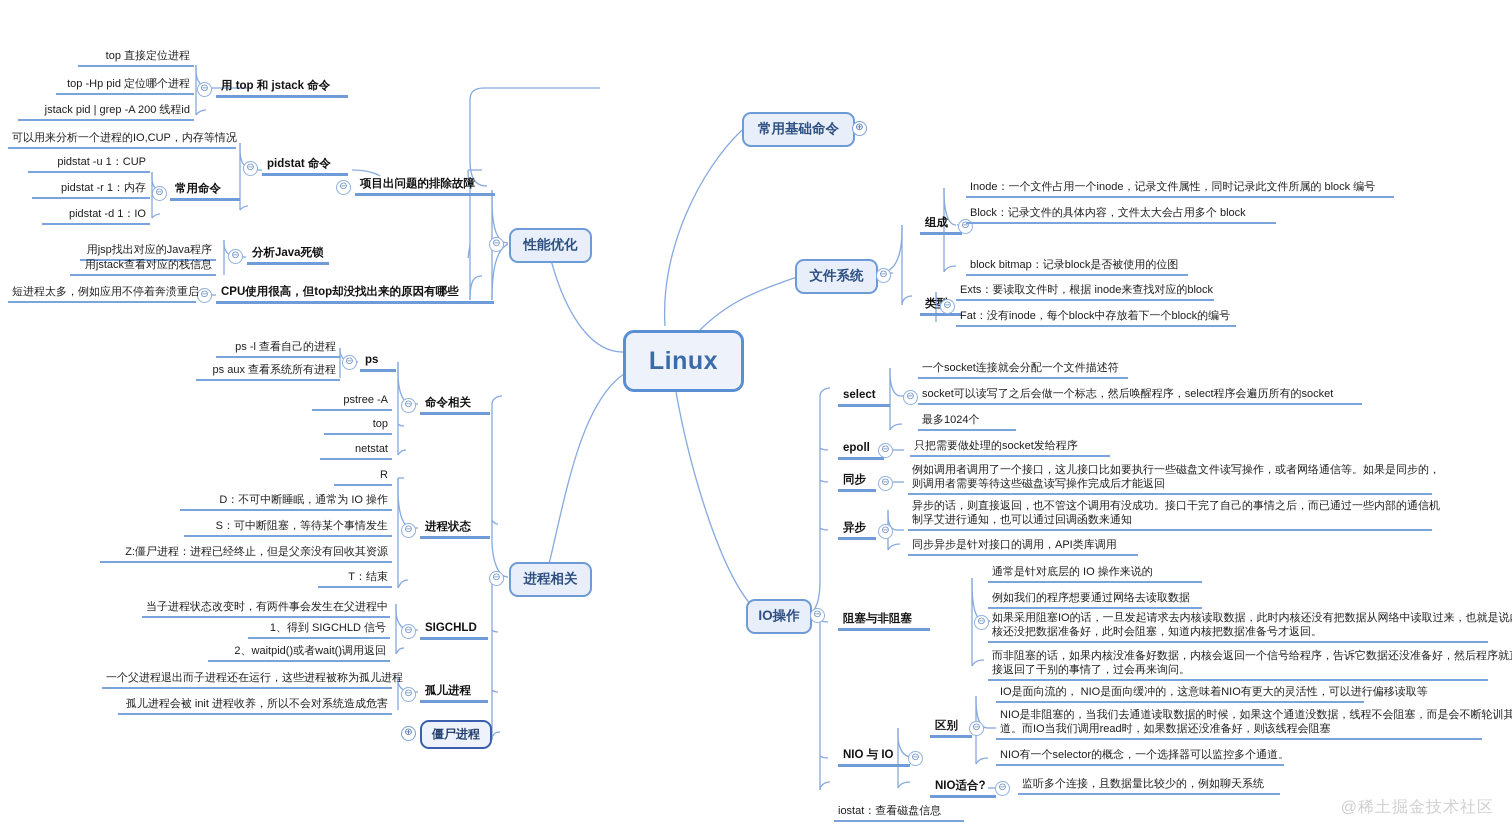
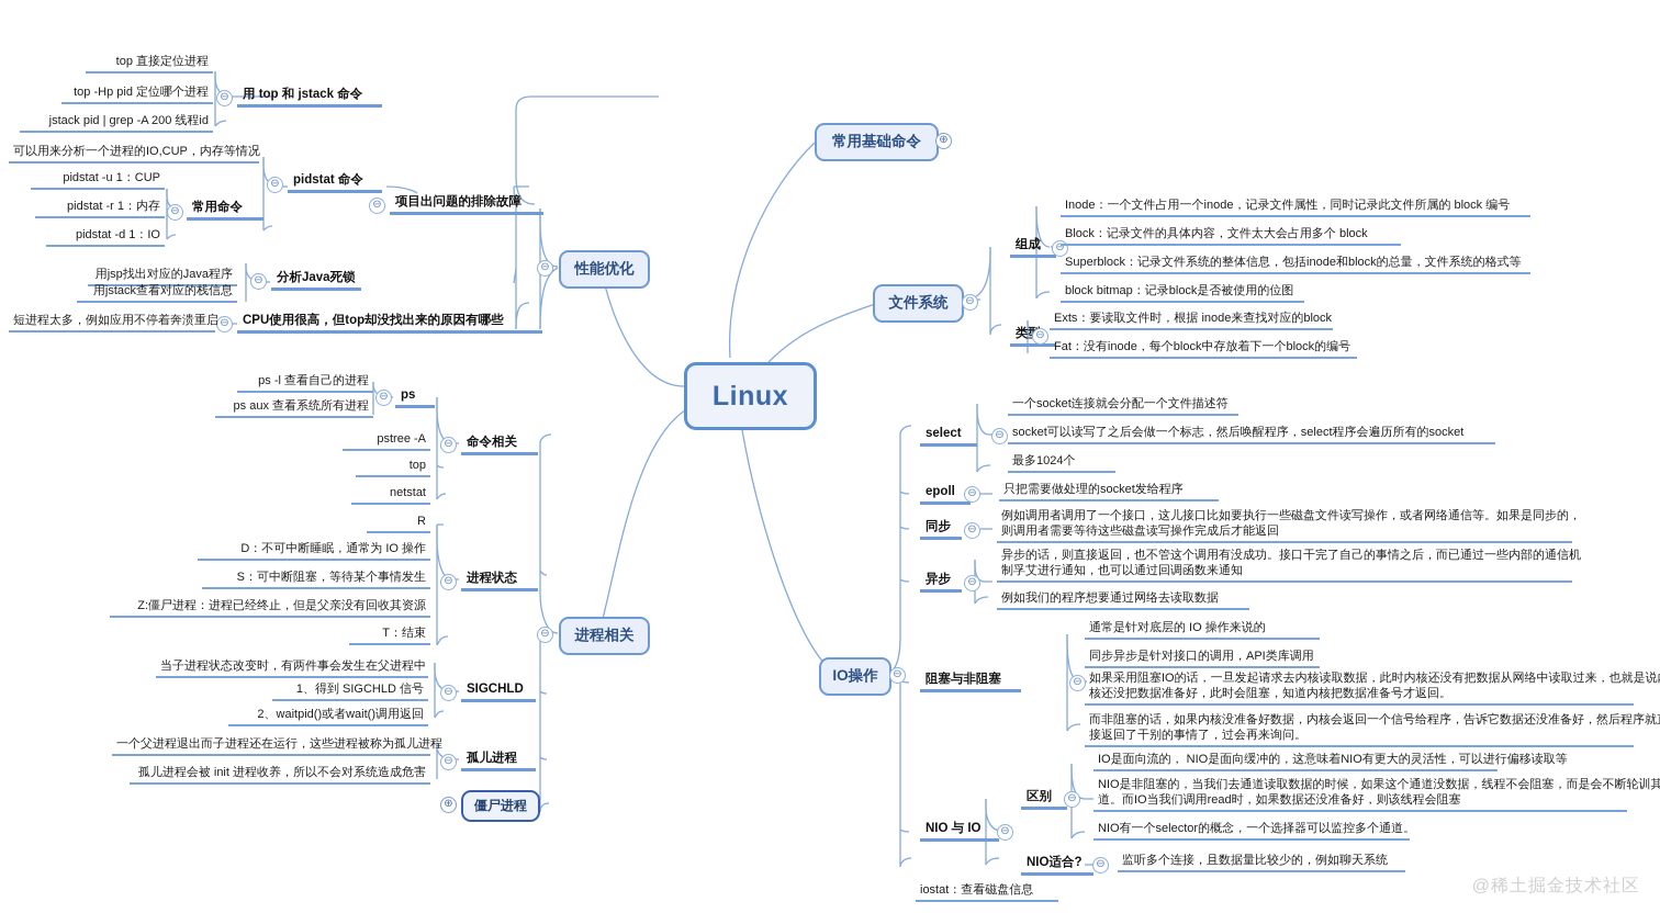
  Linux
  性能优化
  ⊖
  常用基础命令
  ⊕
  文件系统
  ⊖
  进程相关
  ⊖
  IO操作
  ⊖
  项目出问题的排除故障
  ⊖
  用 top 和 jstack 命令
  ⊖
  top 直接定位进程
  top -Hp pid 定位哪个进程
  jstack pid | grep -A 200 线程id
  pidstat 命令
  ⊖
  可以用来分析一个进程的IO,CUP，内存等情况
  常用命令
  ⊖
  pidstat -u 1：CUP
  pidstat -r 1：内存
  pidstat -d 1：IO
  分析Java死锁
  ⊖
  用jsp找出对应的Java程序
  用jstack查看对应的栈信息
  CPU使用很高，但top却没找出来的原因有哪些
  ⊖
  短进程太多，例如应用不停着奔溃重启
  组成
  ⊖
  Inode：一个文件占用一个inode，记录文件属性，同时记录此文件所属的 block 编号
  Block：记录文件的具体内容，文件太大会占用多个 block
+ Superblock：记录文件系统的整体信息，包括inode和block的总量，文件系统的格式等
  block bitmap：记录block是否被使用的位图
  ⊖
  Exts：要读取文件时，根据 inode来查找对应的block
  Fat：没有inode，每个block中存放着下一个block的编号
  命令相关
  ⊖
  ps
  ⊖
  ps -l 查看自己的进程
  ps aux 查看系统所有进程
  pstree -A
  top
  netstat
  进程状态
  ⊖
  R
  D：不可中断睡眠，通常为 IO 操作
  S：可中断阻塞，等待某个事情发生
  Z:僵尸进程：进程已经终止，但是父亲没有回收其资源
  T：结束
  SIGCHLD
  ⊖
  当子进程状态改变时，有两件事会发生在父进程中
  1、得到 SIGCHLD 信号
  2、waitpid()或者wait()调用返回
  孤儿进程
  ⊖
  一个父进程退出而子进程还在运行，这些进程被称为孤儿进程
  孤儿进程会被 init 进程收养，所以不会对系统造成危害
  僵尸进程
  ⊕
  select
  ⊖
  一个socket连接就会分配一个文件描述符
  socket可以读写了之后会做一个标志，然后唤醒程序，select程序会遍历所有的socket
  最多1024个
  epoll
  ⊖
  只把需要做处理的socket发给程序
  同步
  ⊖
  例如调用者调用了一个接口，这儿接口比如要执行一些磁盘文件读写操作，或者网络通信等。如果是同步的，
  则调用者需要等待这些磁盘读写操作完成后才能返回
  异步
  ⊖
  异步的话，则直接返回，也不管这个调用有没成功。接口干完了自己的事情之后，而已通过一些内部的通信机
  制孚艾进行通知，也可以通过回调函数来通知
- 同步异步是针对接口的调用，API类库调用
+ 例如我们的程序想要通过网络去读取数据
  阻塞与非阻塞
  ⊖
  通常是针对底层的 IO 操作来说的
- 例如我们的程序想要通过网络去读取数据
+ 同步异步是针对接口的调用，API类库调用
  如果采用阻塞IO的话，一旦发起请求去内核读取数据，此时内核还没有把数据从网络中读取过来，也就是说
  核还没把数据准备好，此时会阻塞，知道内核把数据准备号才返回。
  而非阻塞的话，如果内核没准备好数据，内核会返回一个信号给程序，告诉它数据还没准备好，然后程序就
  接返回了干别的事情了，过会再来询问。
  NIO 与 IO
  ⊖
  区别
  ⊖
  IO是面向流的， NIO是面向缓冲的，这意味着NIO有更大的灵活性，可以进行偏移读取等
  NIO是非阻塞的，当我们去通道读取数据的时候，如果这个通道没数据，线程不会阻塞，而是会不断轮训其
  道。而IO当我们调用read时，如果数据还没准备好，则该线程会阻塞
  NIO有一个selector的概念，一个选择器可以监控多个通道。
  NIO适合?
  ⊖
  监听多个连接，且数据量比较少的，例如聊天系统
  iostat：查看磁盘信息
  @稀土掘金技术社区
